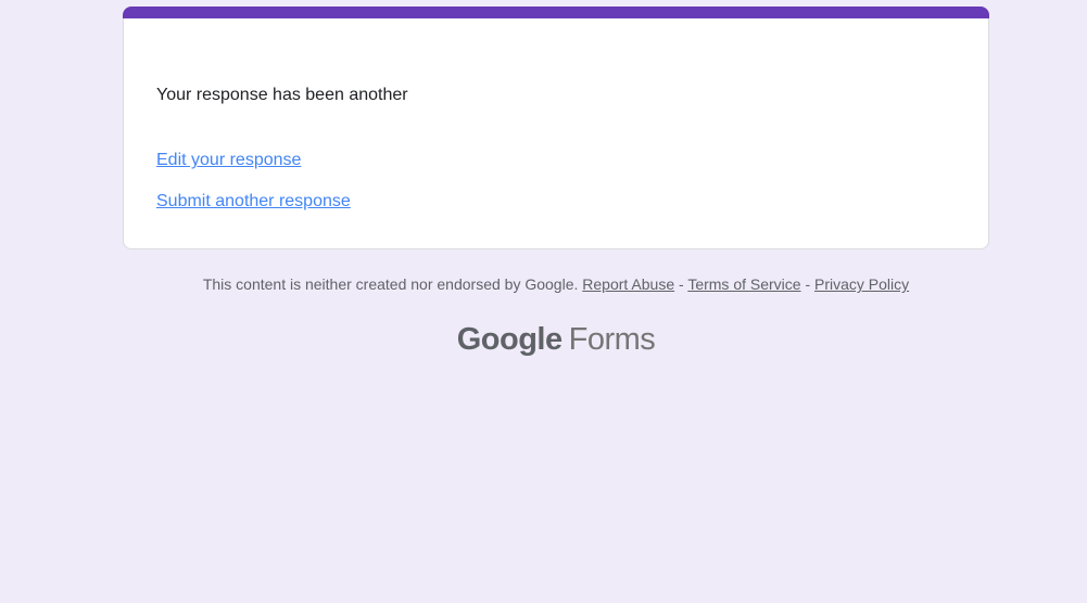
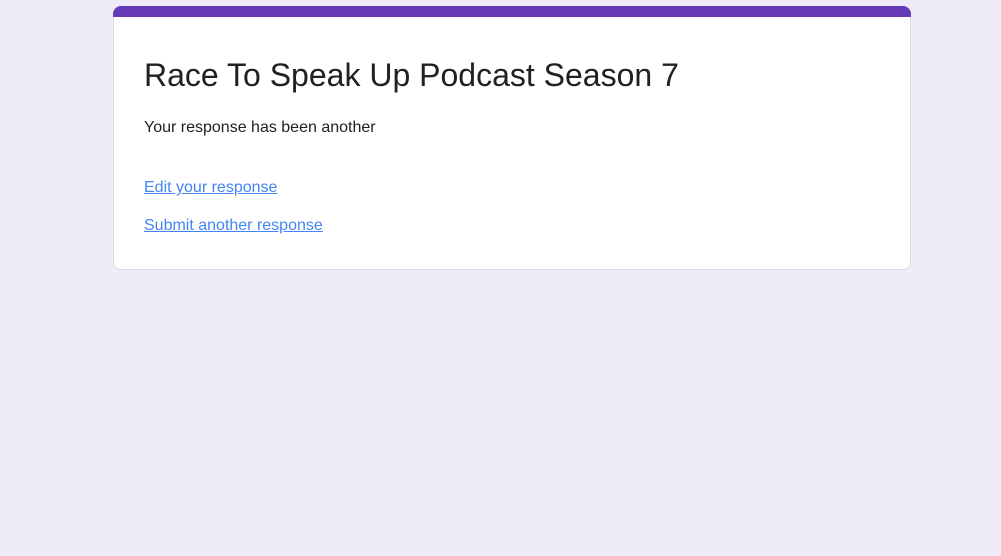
+ Race To Speak Up Podcast Season 7
  Your response has been another
  Edit your response
  Submit another response
- This content is neither created nor endorsed by Google. Report Abuse - Terms of Service - Privacy Policy
- Google Forms
